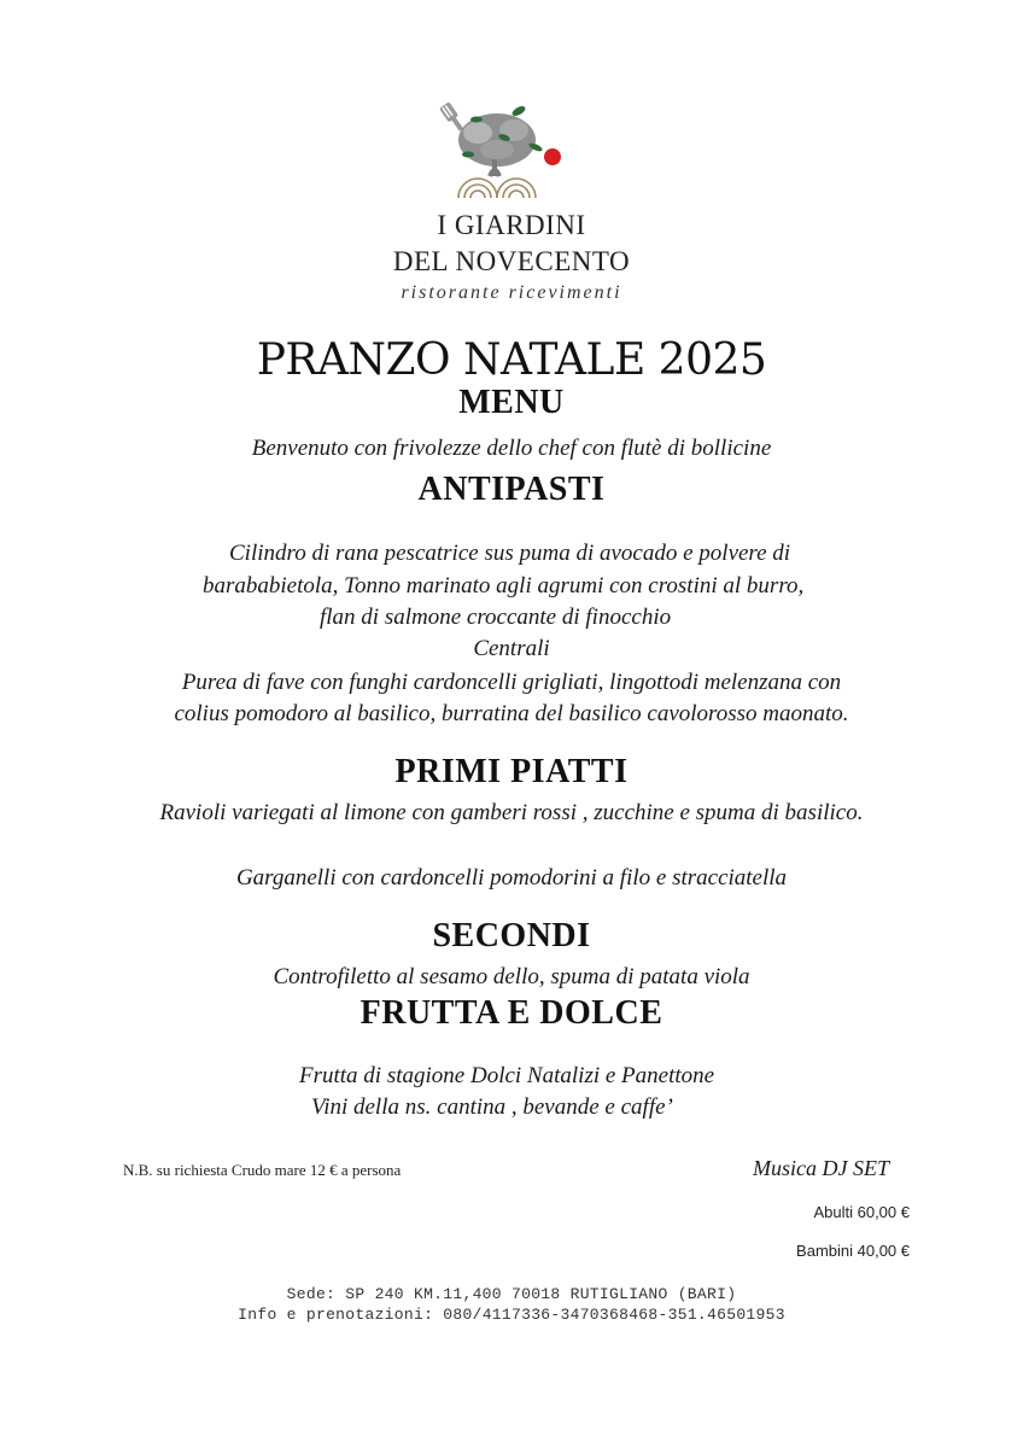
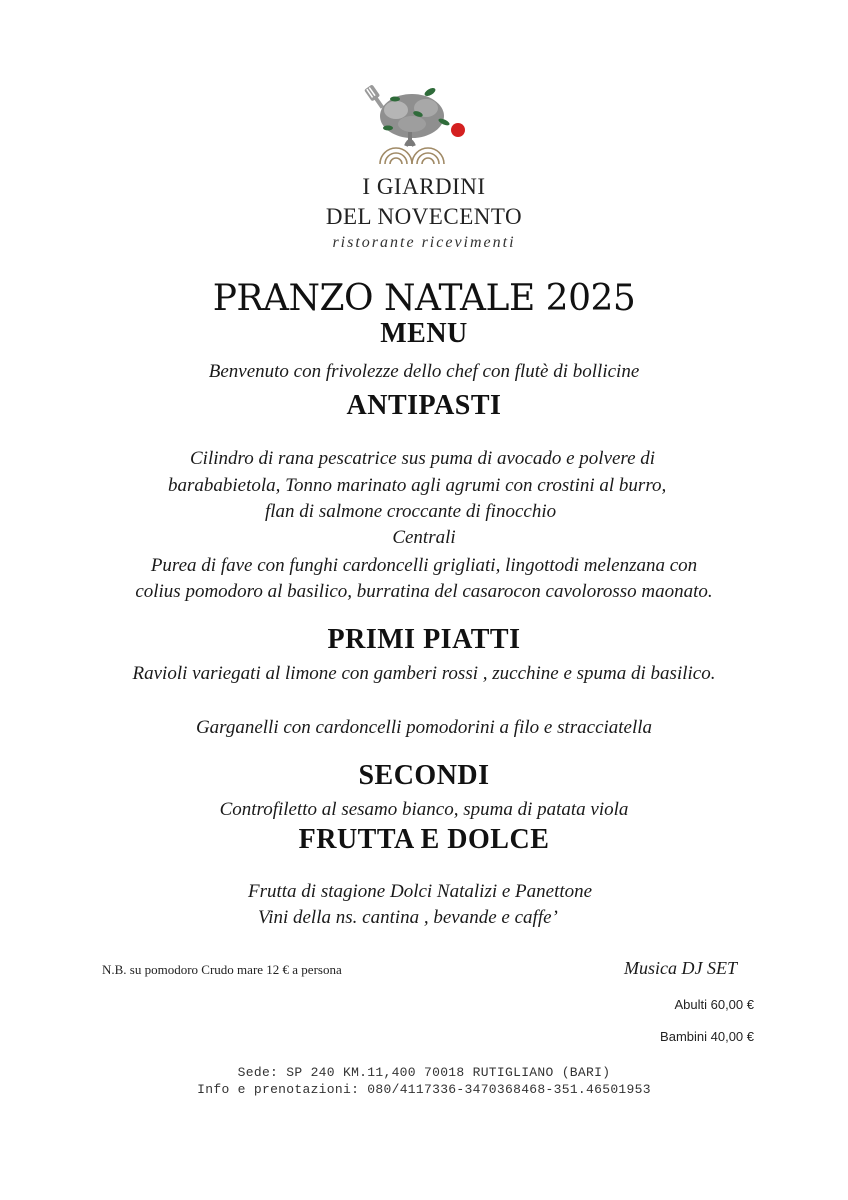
  I GIARDINI
  DEL NOVECENTO
  ristorante ricevimenti
  PRANZO NATALE 2025
  MENU
  Benvenuto con frivolezze dello chef con flutè di bollicine
  ANTIPASTI
  Cilindro di rana pescatrice sus puma di avocado e polvere di
  barababietola, Tonno marinato agli agrumi con crostini al burro,
  flan di salmone croccante di finocchio
  Centrali
  Purea di fave con funghi cardoncelli grigliati, lingottodi melenzana con
- colius pomodoro al basilico, burratina del basilico cavolorosso maonato.
+ colius pomodoro al basilico, burratina del casarocon cavolorosso maonato.
  PRIMI PIATTI
  Ravioli variegati al limone con gamberi rossi , zucchine e spuma di basilico.
  Garganelli con cardoncelli pomodorini a filo e stracciatella
  SECONDI
- Controfiletto al sesamo dello, spuma di patata viola
+ Controfiletto al sesamo bianco, spuma di patata viola
  FRUTTA E DOLCE
  Frutta di stagione Dolci Natalizi e Panettone
  Vini della ns. cantina , bevande e caffe’
- N.B. su richiesta Crudo mare 12 € a persona
+ N.B. su pomodoro Crudo mare 12 € a persona
  Musica DJ SET
  Abulti 60,00 €
  Bambini 40,00 €
  Sede: SP 240 KM.11,400 70018 RUTIGLIANO (BARI)
  Info e prenotazioni: 080/4117336-3470368468-351.46501953
